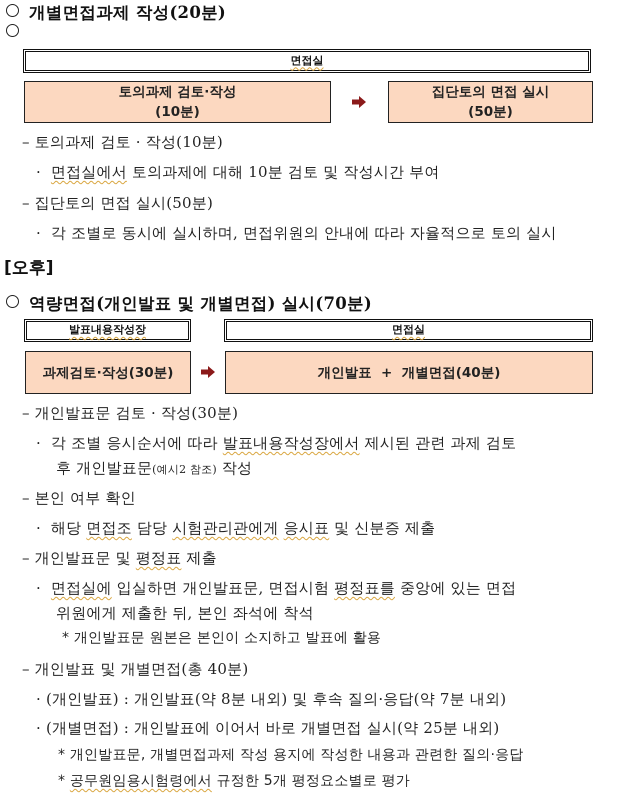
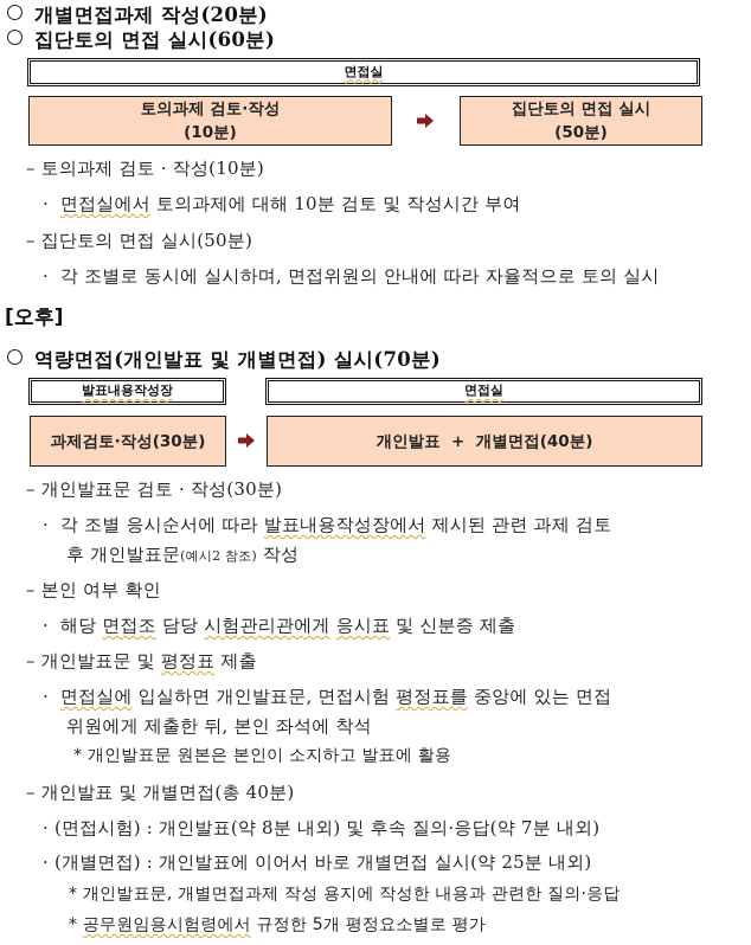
  개별면접과제 작성(20분)
+ 집단토의 면접 실시(60분)
  면접실
  토의과제 검토·작성
  (10분)
  집단토의 면접 실시
  (50분)
  – 토의과제 검토 · 작성(10분)
  · 면접실에서 토의과제에 대해 10분 검토 및 작성시간 부여
  – 집단토의 면접 실시(50분)
  · 각 조별로 동시에 실시하며, 면접위원의 안내에 따라 자율적으로 토의 실시
  [오후]
  역량면접(개인발표 및 개별면접) 실시(70분)
  발표내용작성장
  면접실
  과제검토·작성(30분)
  개인발표 + 개별면접(40분)
  – 개인발표문 검토 · 작성(30분)
  · 각 조별 응시순서에 따라 발표내용작성장에서 제시된 관련 과제 검토
  후 개인발표문(예시2 참조) 작성
  – 본인 여부 확인
  · 해당 면접조 담당 시험관리관에게 응시표 및 신분증 제출
  – 개인발표문 및 평정표 제출
  · 면접실에 입실하면 개인발표문, 면접시험 평정표를 중앙에 있는 면접
  위원에게 제출한 뒤, 본인 좌석에 착석
  * 개인발표문 원본은 본인이 소지하고 발표에 활용
  – 개인발표 및 개별면접(총 40분)
- · (개인발표) : 개인발표(약 8분 내외) 및 후속 질의·응답(약 7분 내외)
+ · (면접시험) : 개인발표(약 8분 내외) 및 후속 질의·응답(약 7분 내외)
  · (개별면접) : 개인발표에 이어서 바로 개별면접 실시(약 25분 내외)
  * 개인발표문, 개별면접과제 작성 용지에 작성한 내용과 관련한 질의·응답
  * 공무원임용시험령에서 규정한 5개 평정요소별로 평가
